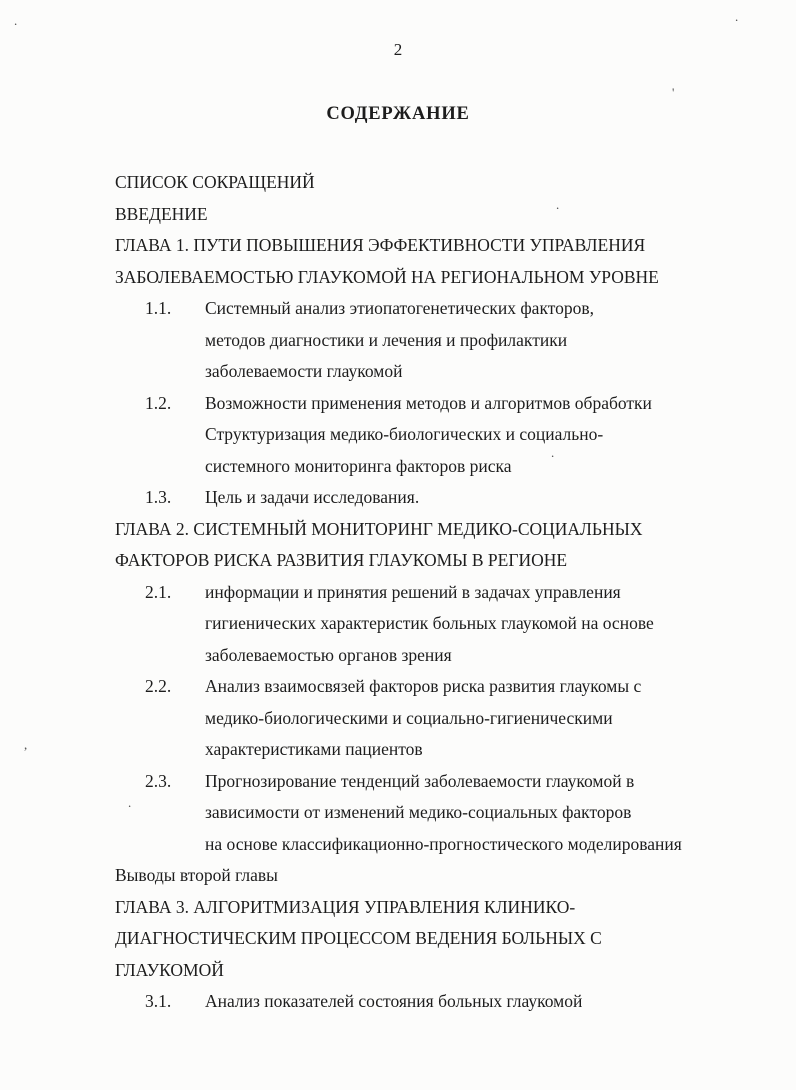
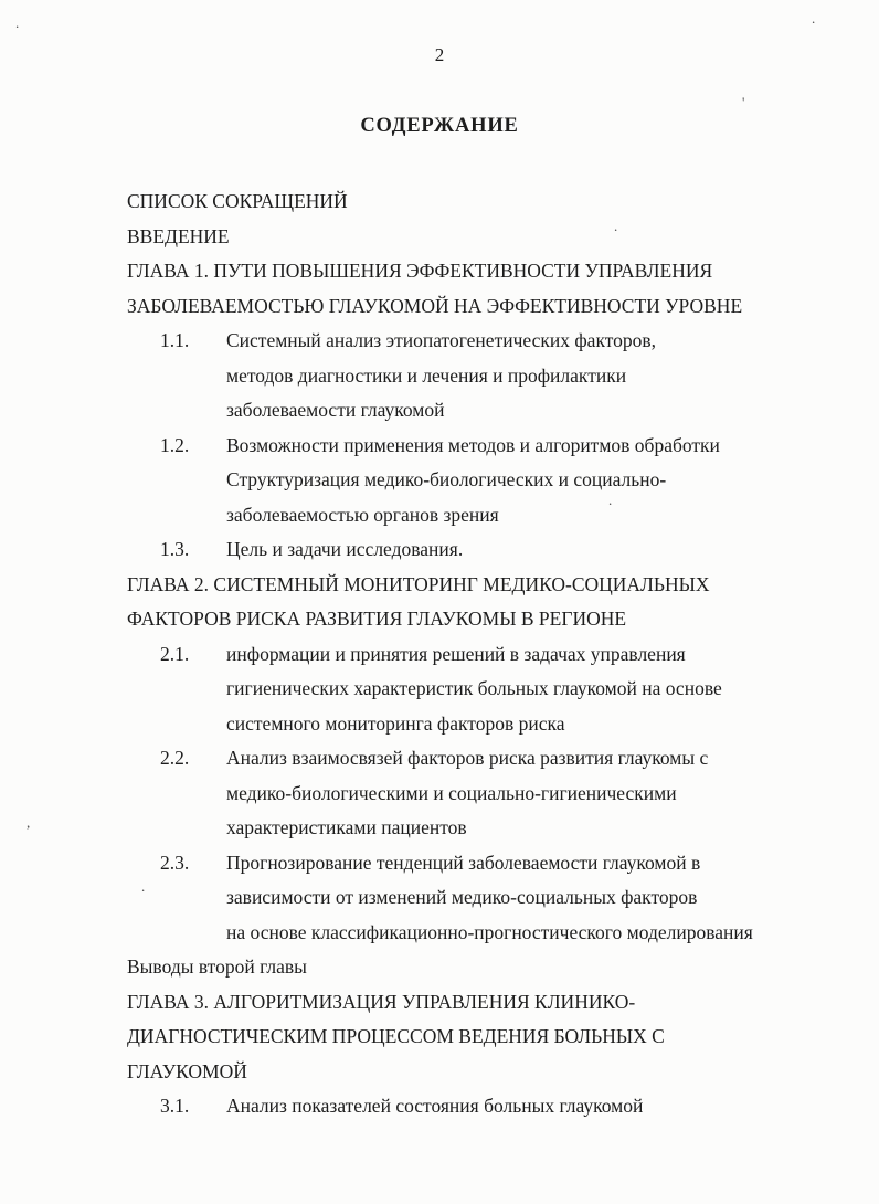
  2
  СОДЕРЖАНИЕ
  СПИСОК СОКРАЩЕНИЙ
  ВВЕДЕНИЕ
  ГЛАВА 1. ПУТИ ПОВЫШЕНИЯ ЭФФЕКТИВНОСТИ УПРАВЛЕНИЯ
- ЗАБОЛЕВАЕМОСТЬЮ ГЛАУКОМОЙ НА РЕГИОНАЛЬНОМ УРОВНЕ
+ ЗАБОЛЕВАЕМОСТЬЮ ГЛАУКОМОЙ НА ЭФФЕКТИВНОСТИ УРОВНЕ
  1.1.
  Системный анализ этиопатогенетических факторов,
  методов диагностики и лечения и профилактики
  заболеваемости глаукомой
  1.2.
  Возможности применения методов и алгоритмов обработки
  Структуризация медико-биологических и социально-
- системного мониторинга факторов риска
+ заболеваемостью органов зрения
  1.3.
  Цель и задачи исследования.
  ГЛАВА 2. СИСТЕМНЫЙ МОНИТОРИНГ МЕДИКО-СОЦИАЛЬНЫХ
  ФАКТОРОВ РИСКА РАЗВИТИЯ ГЛАУКОМЫ В РЕГИОНЕ
  2.1.
  информации и принятия решений в задачах управления
  гигиенических характеристик больных глаукомой на основе
- заболеваемостью органов зрения
+ системного мониторинга факторов риска
  2.2.
  Анализ взаимосвязей факторов риска развития глаукомы с
  медико-биологическими и социально-гигиеническими
  характеристиками пациентов
  2.3.
  Прогнозирование тенденций заболеваемости глаукомой в
  зависимости от изменений медико-социальных факторов
  на основе классификационно-прогностического моделирования
  Выводы второй главы
  ГЛАВА 3. АЛГОРИТМИЗАЦИЯ УПРАВЛЕНИЯ КЛИНИКО-
  ДИАГНОСТИЧЕСКИМ ПРОЦЕССОМ ВЕДЕНИЯ БОЛЬНЫХ С
  ГЛАУКОМОЙ
  3.1.
  Анализ показателей состояния больных глаукомой
  .
  .
  '
  .
  .
  ,
  .
